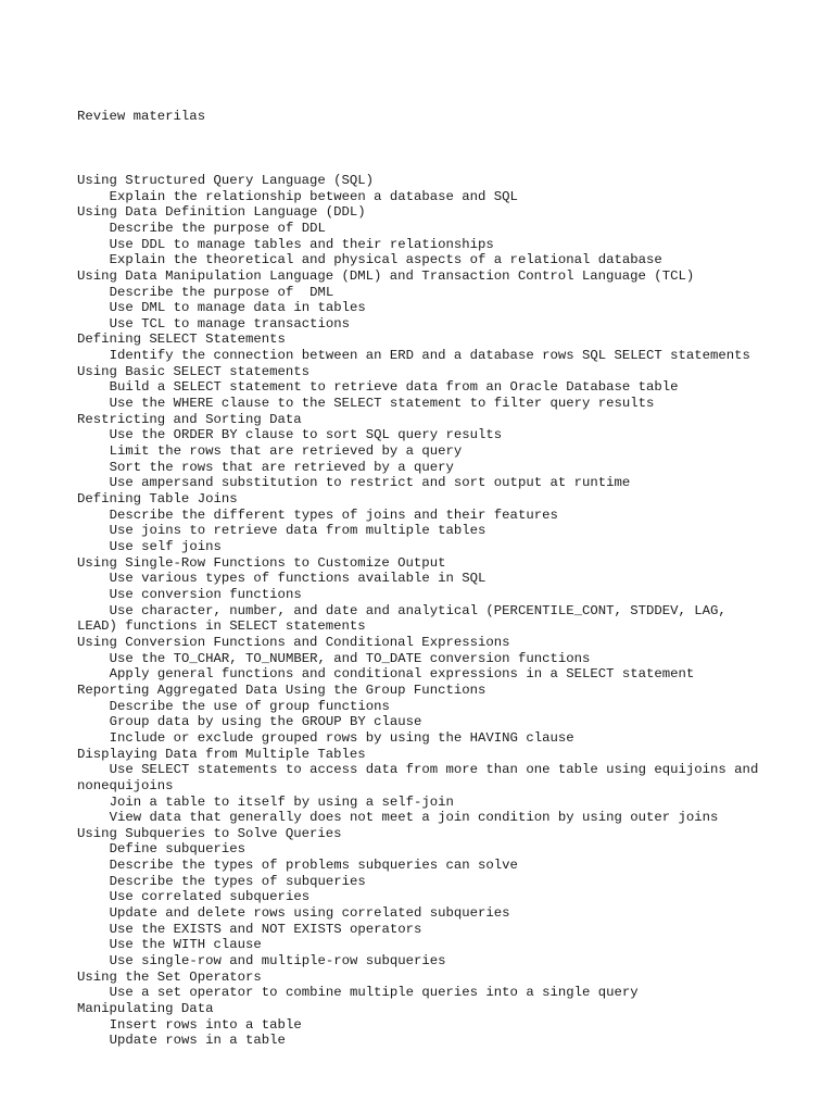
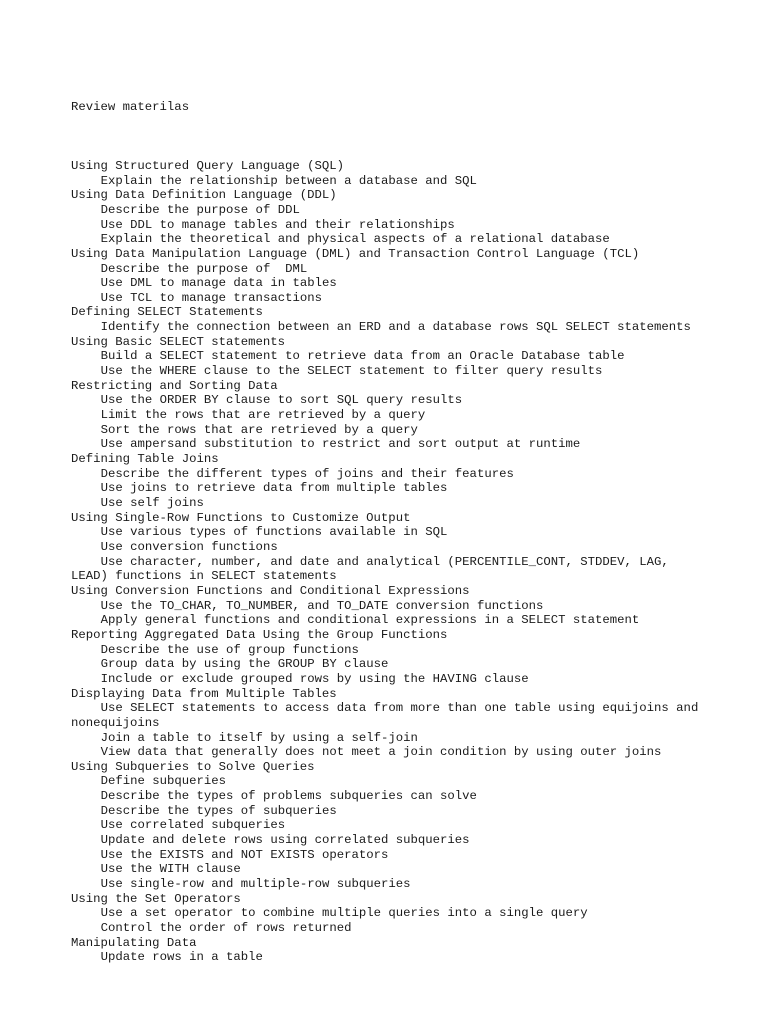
  Review materilas
  Using Structured Query Language (SQL)
  Explain the relationship between a database and SQL
  Using Data Definition Language (DDL)
  Describe the purpose of DDL
  Use DDL to manage tables and their relationships
  Explain the theoretical and physical aspects of a relational database
  Using Data Manipulation Language (DML) and Transaction Control Language (TCL)
  Describe the purpose of DML
  Use DML to manage data in tables
  Use TCL to manage transactions
  Defining SELECT Statements
  Identify the connection between an ERD and a database rows SQL SELECT statements
  Using Basic SELECT statements
  Build a SELECT statement to retrieve data from an Oracle Database table
  Use the WHERE clause to the SELECT statement to filter query results
  Restricting and Sorting Data
  Use the ORDER BY clause to sort SQL query results
  Limit the rows that are retrieved by a query
  Sort the rows that are retrieved by a query
  Use ampersand substitution to restrict and sort output at runtime
  Defining Table Joins
  Describe the different types of joins and their features
  Use joins to retrieve data from multiple tables
  Use self joins
  Using Single-Row Functions to Customize Output
  Use various types of functions available in SQL
  Use conversion functions
  Use character, number, and date and analytical (PERCENTILE_CONT, STDDEV, LAG, LEAD) functions in SELECT statements
  Using Conversion Functions and Conditional Expressions
  Use the TO_CHAR, TO_NUMBER, and TO_DATE conversion functions
  Apply general functions and conditional expressions in a SELECT statement
  Reporting Aggregated Data Using the Group Functions
  Describe the use of group functions
  Group data by using the GROUP BY clause
  Include or exclude grouped rows by using the HAVING clause
  Displaying Data from Multiple Tables
  Use SELECT statements to access data from more than one table using equijoins and nonequijoins
  Join a table to itself by using a self-join
  View data that generally does not meet a join condition by using outer joins
  Using Subqueries to Solve Queries
  Define subqueries
  Describe the types of problems subqueries can solve
  Describe the types of subqueries
  Use correlated subqueries
  Update and delete rows using correlated subqueries
  Use the EXISTS and NOT EXISTS operators
  Use the WITH clause
  Use single-row and multiple-row subqueries
  Using the Set Operators
  Use a set operator to combine multiple queries into a single query
+ Control the order of rows returned
  Manipulating Data
- Insert rows into a table
  Update rows in a table
